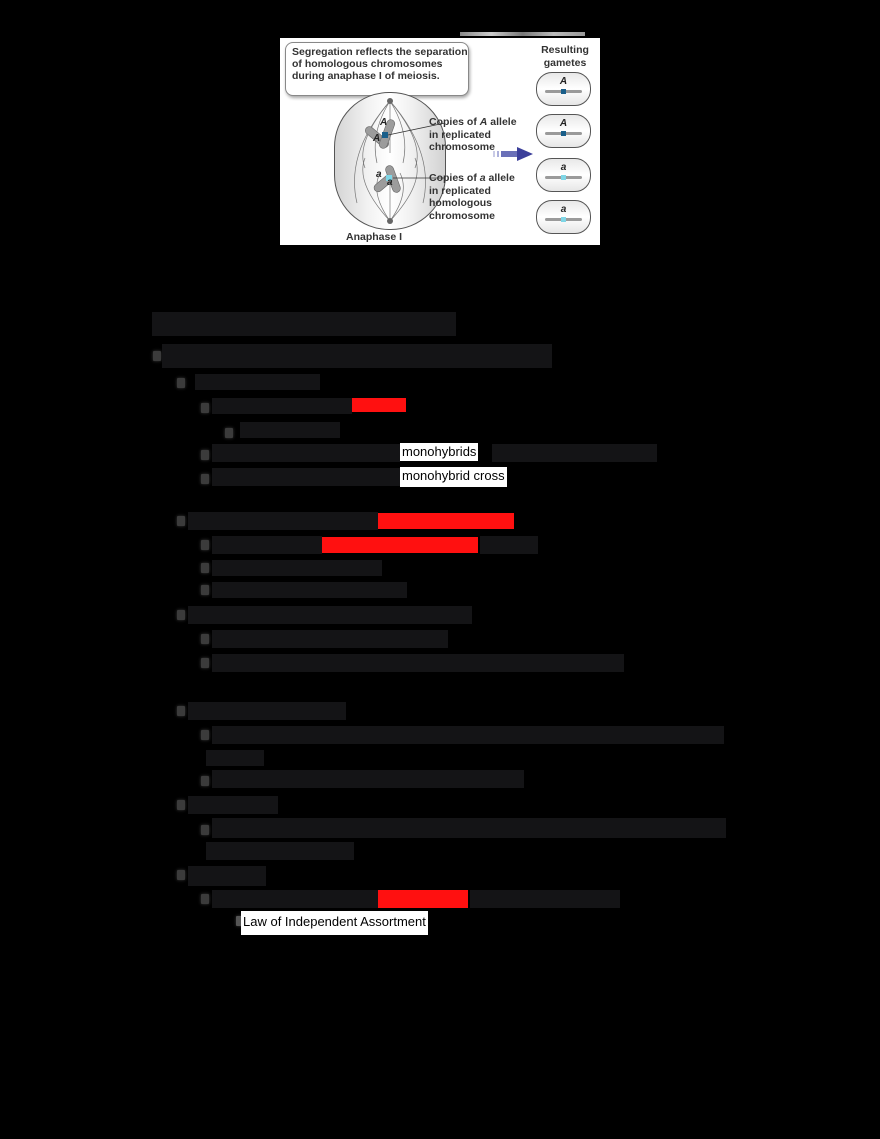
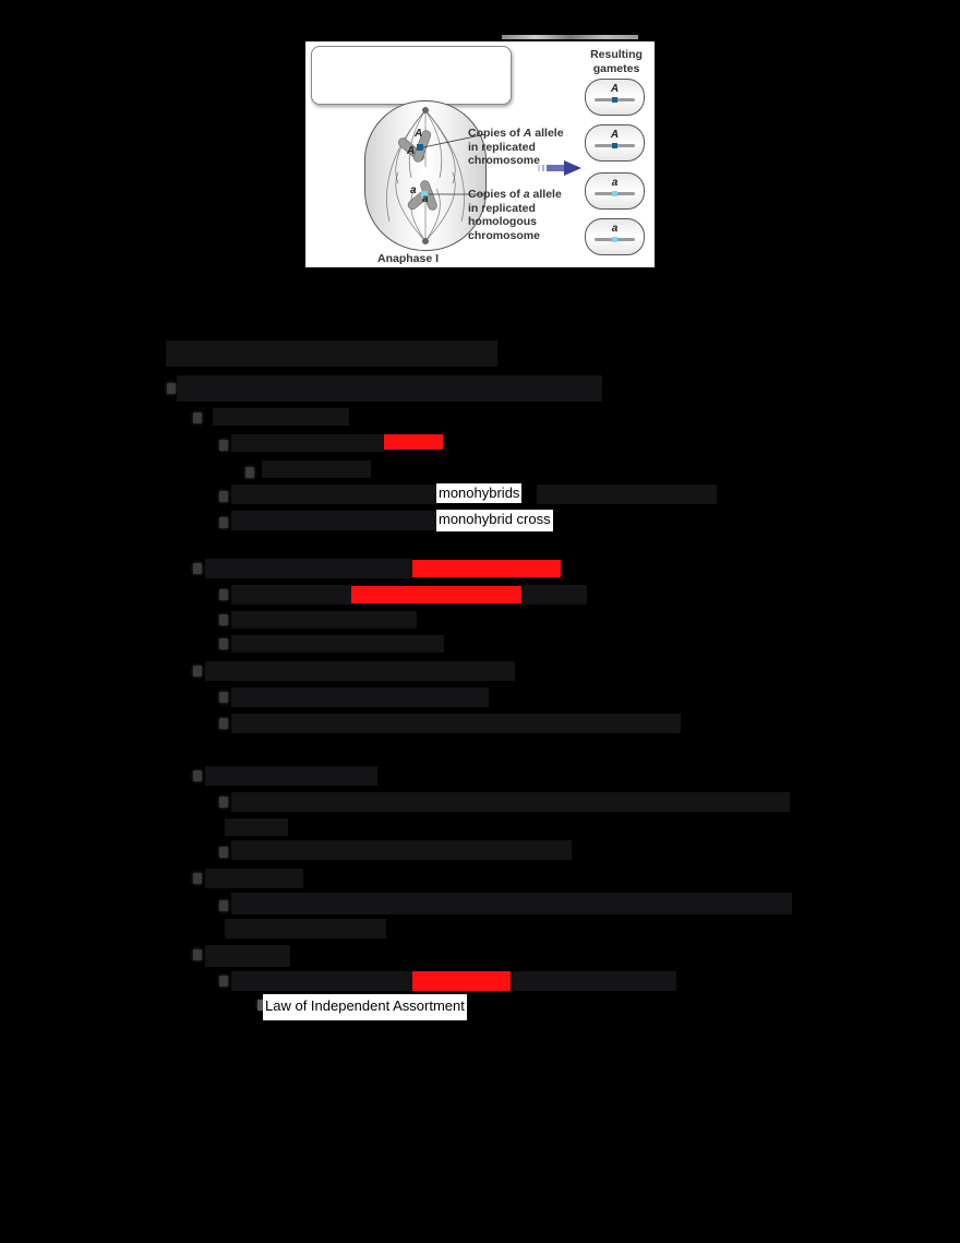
- Segregation reflects the separation of homologous chromosomes during anaphase I of meiosis.
  A
  A
  a
  a
  Anaphase I
  Copies of A allele
  in replicated
  chromosome
  Copies of a allele
  in replicated
  homologous
  chromosome
  Resulting
  gametes
  A
  A
  a
  a
  monohybrids
  monohybrid cross
  Law of Independent Assortment
